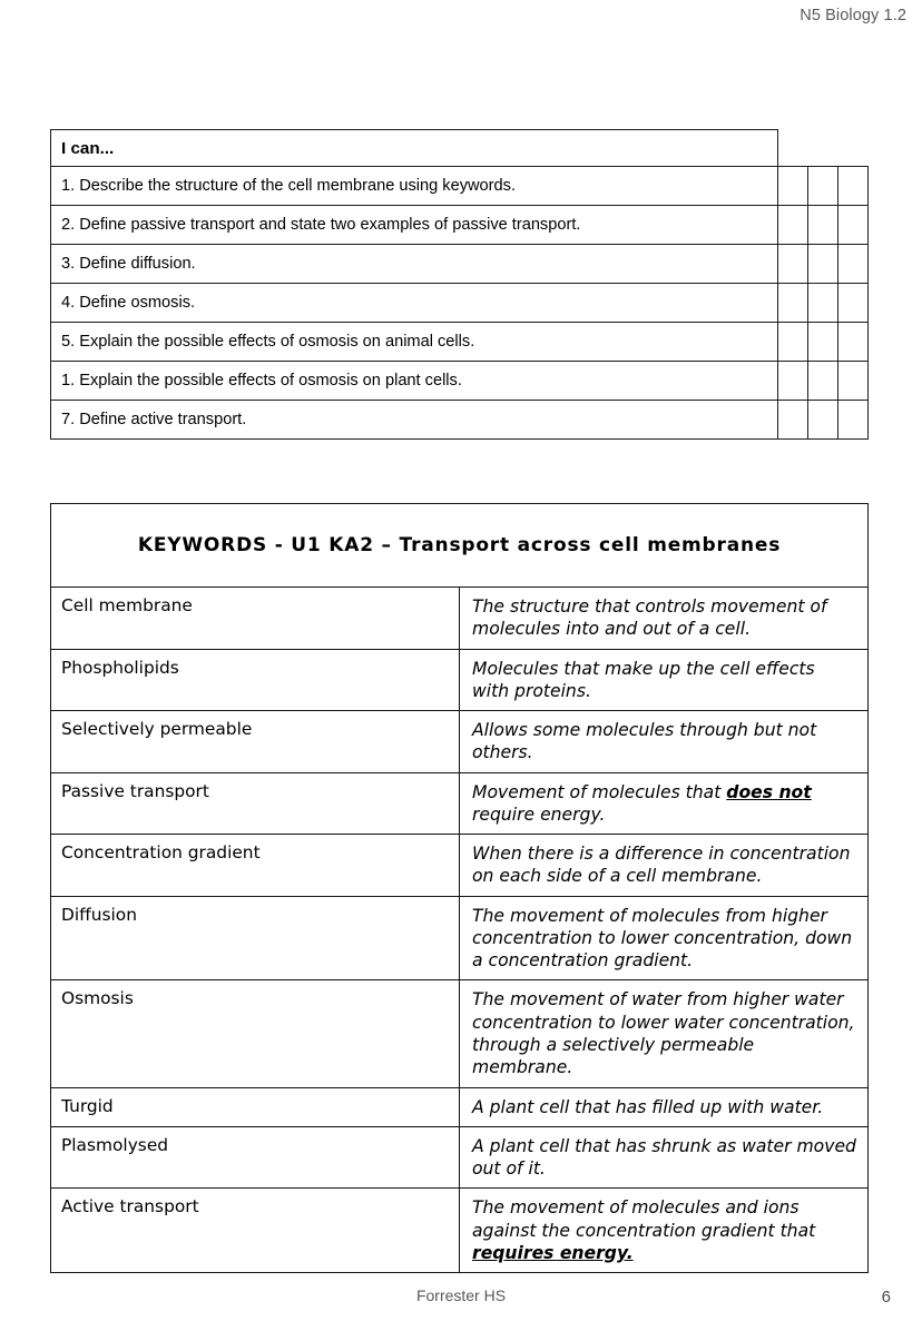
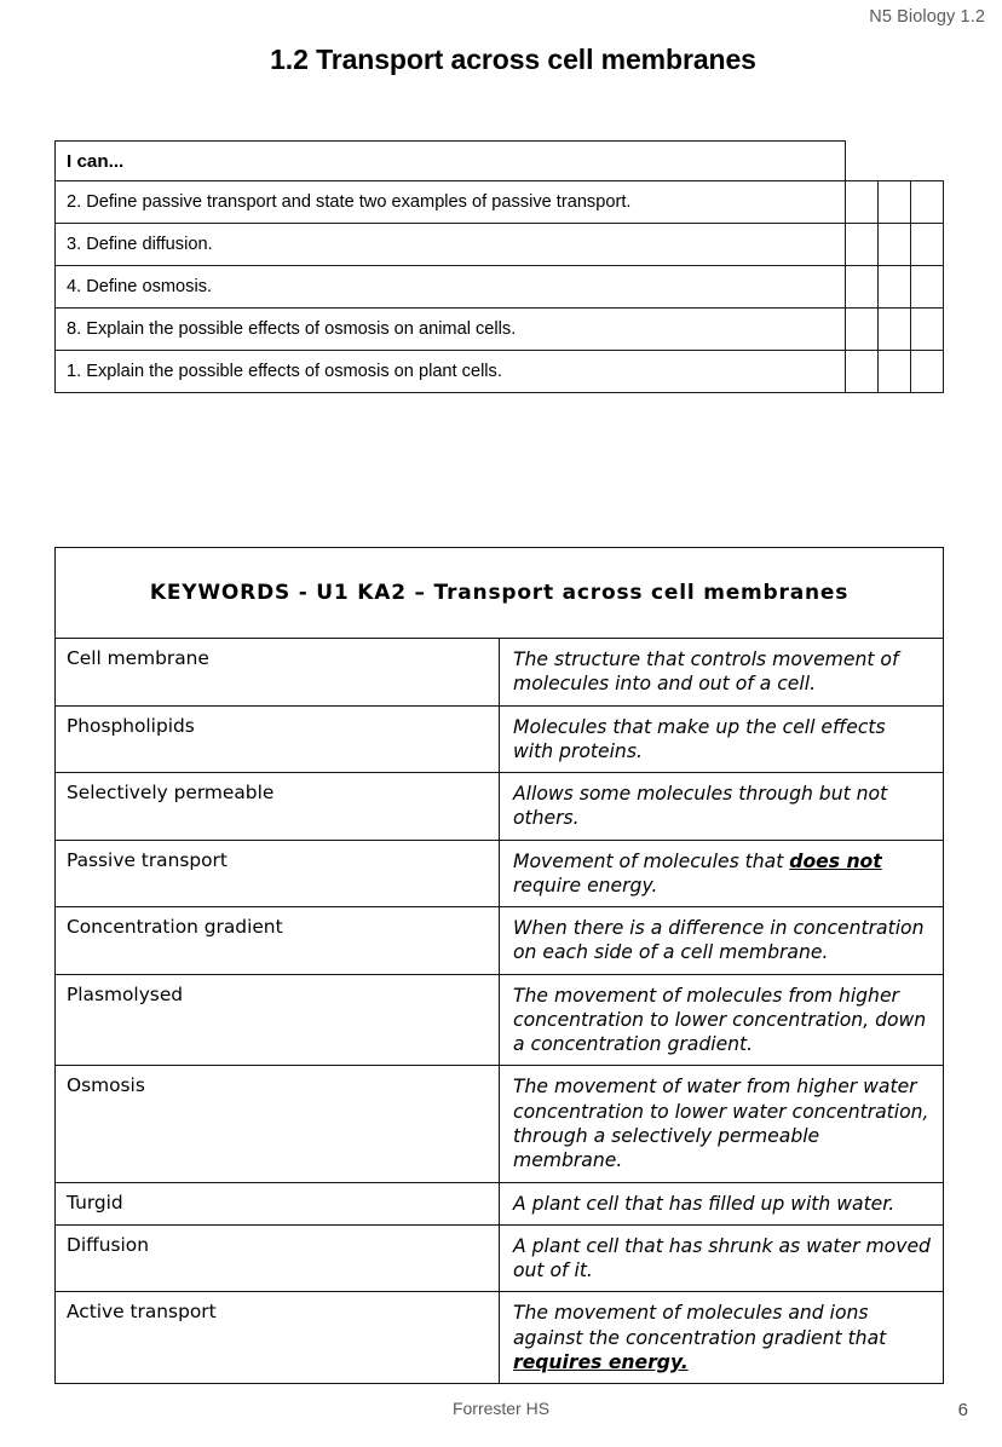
  N5 Biology 1.2
+ 1.2 Transport across cell membranes
  I can...
- 1. Describe the structure of the cell membrane using keywords.
  2. Define passive transport and state two examples of passive transport.
  3. Define diffusion.
  4. Define osmosis.
- 5. Explain the possible effects of osmosis on animal cells.
+ 8. Explain the possible effects of osmosis on animal cells.
  1. Explain the possible effects of osmosis on plant cells.
- 7. Define active transport.
  KEYWORDS - U1 KA2 – Transport across cell membranes
  Cell membrane	The structure that controls movement of molecules into and out of a cell.
  Phospholipids	Molecules that make up the cell effects with proteins.
  Selectively permeable	Allows some molecules through but not others.
  Passive transport	Movement of molecules that does not require energy.
  Concentration gradient	When there is a difference in concentration on each side of a cell membrane.
- Diffusion	The movement of molecules from higher concentration to lower concentration, down a concentration gradient.
+ Plasmolysed	The movement of molecules from higher concentration to lower concentration, down a concentration gradient.
  Osmosis	The movement of water from higher water concentration to lower water concentration, through a selectively permeable membrane.
  Turgid	A plant cell that has filled up with water.
- Plasmolysed	A plant cell that has shrunk as water moved out of it.
+ Diffusion	A plant cell that has shrunk as water moved out of it.
  Active transport	The movement of molecules and ions against the concentration gradient that requires energy.
  Forrester HS
  6
